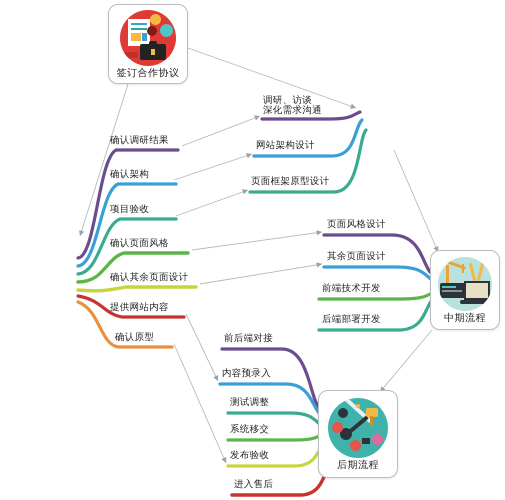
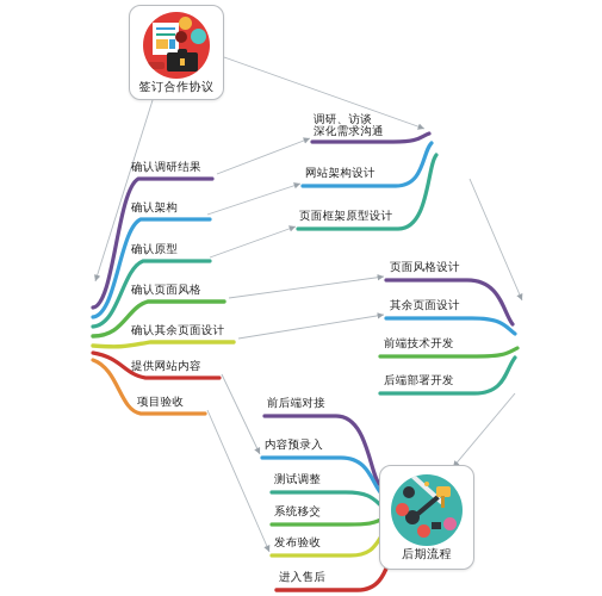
  签订合作协议
- 中期流程
  后期流程
  确认调研结果
  确认架构
- 项目验收
+ 确认原型
  确认页面风格
  确认其余页面设计
  提供网站内容
- 确认原型
+ 项目验收
  调研、访谈
  深化需求沟通
  网站架构设计
  页面框架原型设计
  页面风格设计
  其余页面设计
  前端技术开发
  后端部署开发
  前后端对接
  内容预录入
  测试调整
  系统移交
  发布验收
  进入售后
